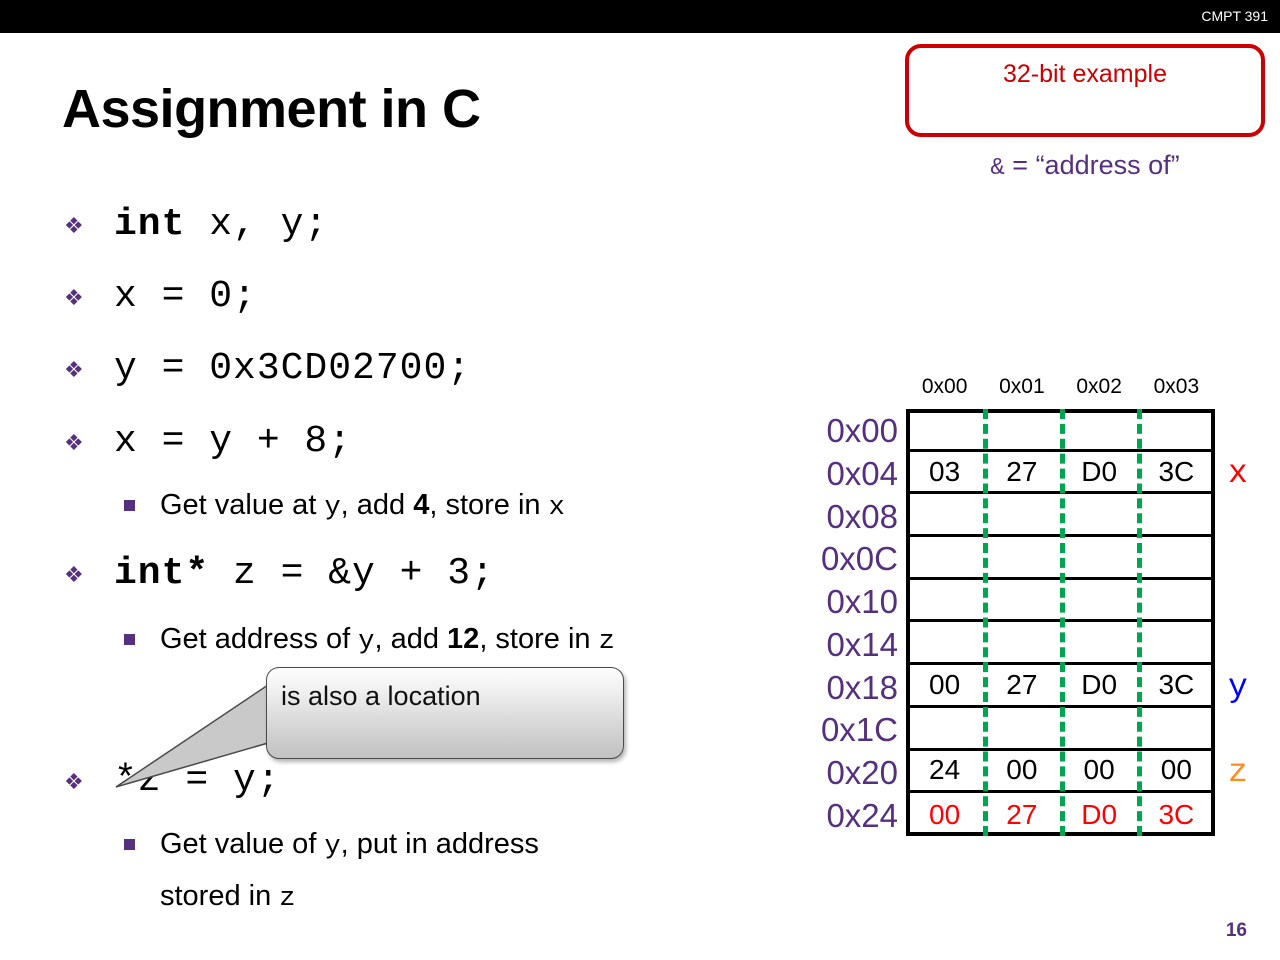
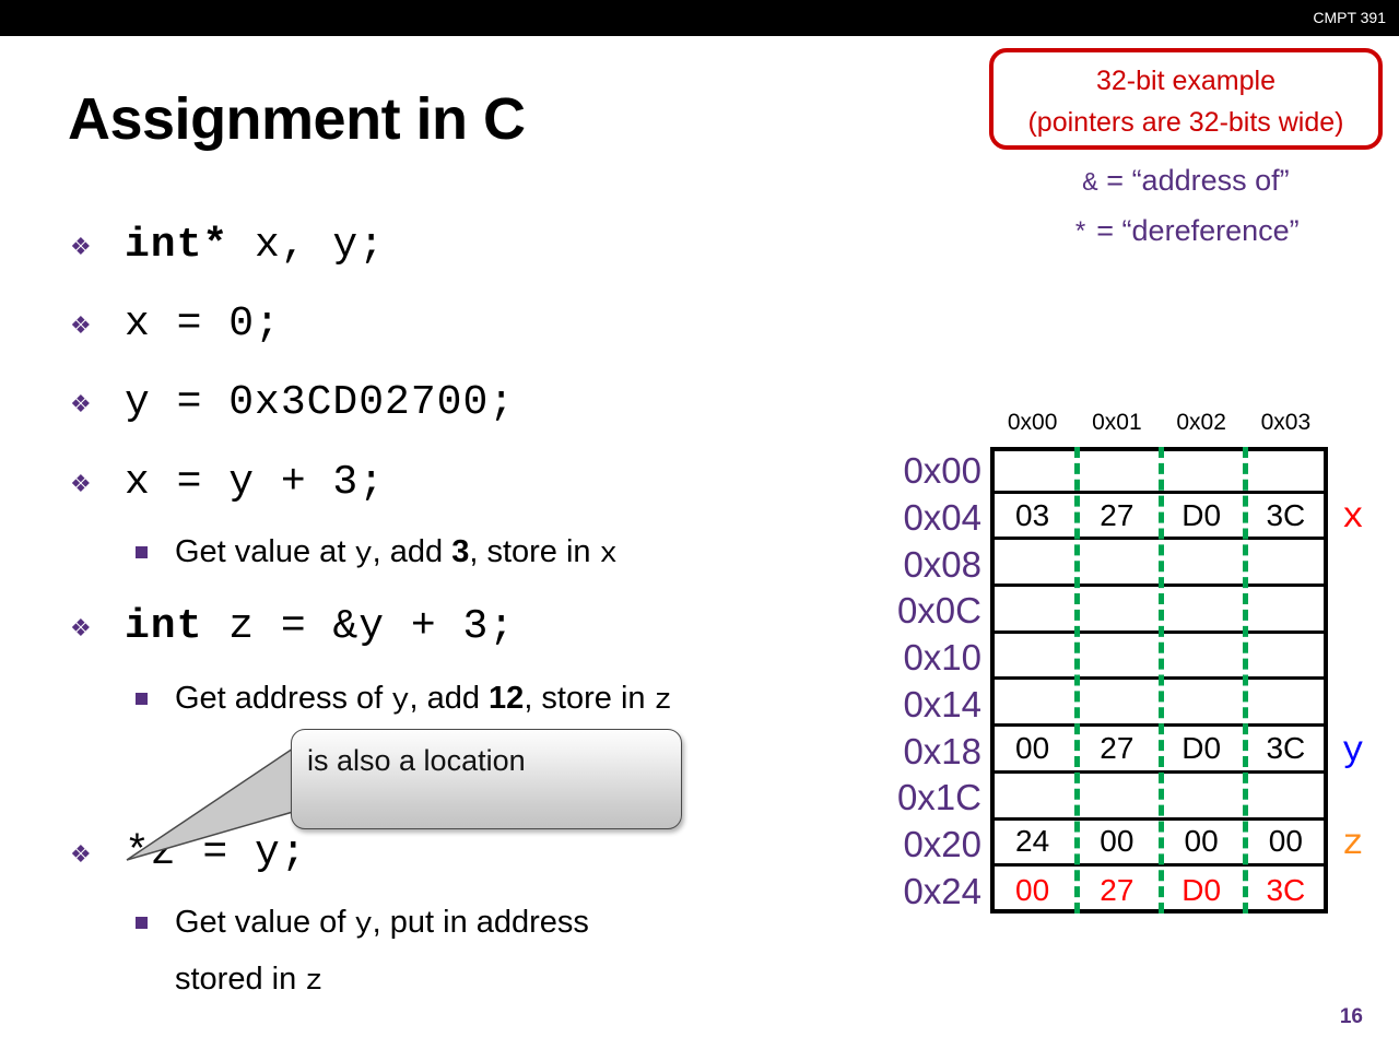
  CMPT 391
  Assignment in C
  32-bit example
+ (pointers are 32-bits wide)
  & = “address of”
+ * = “dereference”
  ❖
- int x, y;
+ int* x, y;
  ❖
  x = 0;
  ❖
  y = 0x3CD02700;
  ❖
- x = y + 8;
+ x = y + 3;
- Get value at y, add 4, store in x
+ Get value at y, add 3, store in x
  ❖
- int* z = &y + 3;
+ int z = &y + 3;
  Get address of y, add 12, store in z
  ❖
  z = y;
  Get value of y, put in address
  stored in z
  is also a location
  03
  27
  D0
  3C
  00
  27
  D0
  3C
  24
  00
  00
  00
  00
  27
  D0
  3C
  0x00
  0x01
  0x02
  0x03
  0x00
  0x04
  0x08
  0x0C
  0x10
  0x14
  0x18
  0x1C
  0x20
  0x24
  x
  y
  z
  16
